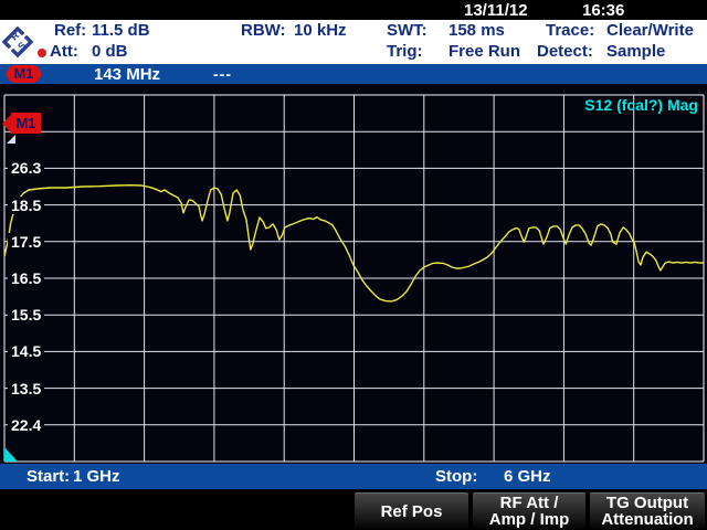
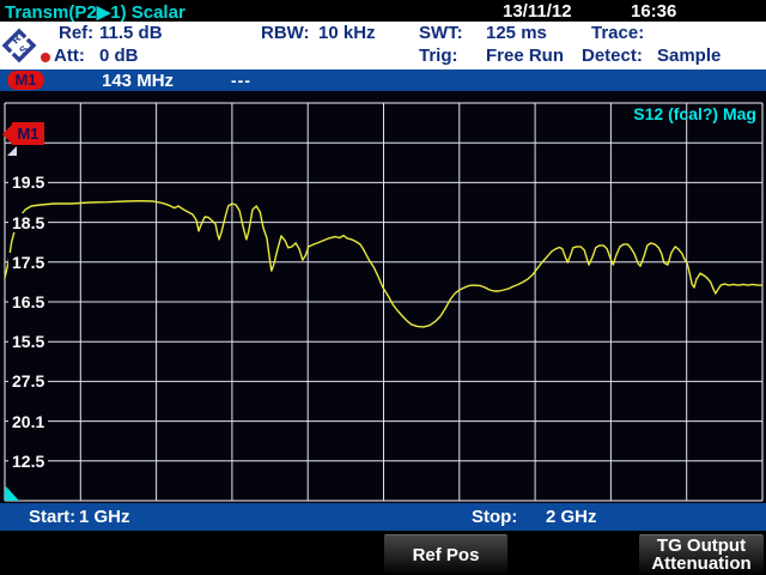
+ Transm(P2▶1) Scalar
  13/11/12
  16:36
  Ref:
  11.5 dB
  RBW:
  10 kHz
  SWT:
- 158 ms
+ 125 ms
  Trace:
- Clear/Write
  Att:
  0 dB
  Trig:
  Free Run
  Detect:
  Sample
  M1
  143 MHz
  ---
- 26.3
+ 19.5
  18.5
  17.5
  16.5
  15.5
- 14.5
+ 27.5
- 13.5
+ 20.1
- 22.4
+ 12.5
  S12 (fcal?) Mag
  M1
  Start:
  1 GHz
  Stop:
- 6 GHz
+ 2 GHz
  Ref Pos
- RF Att /
- Amp / Imp
  TG Output
  Attenuation
